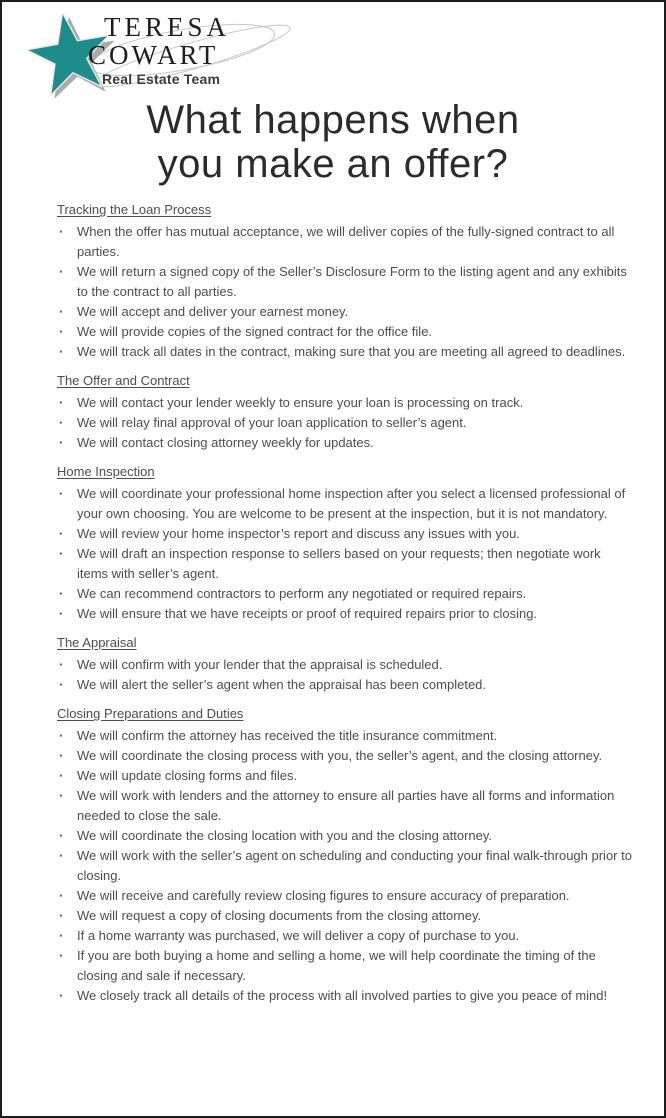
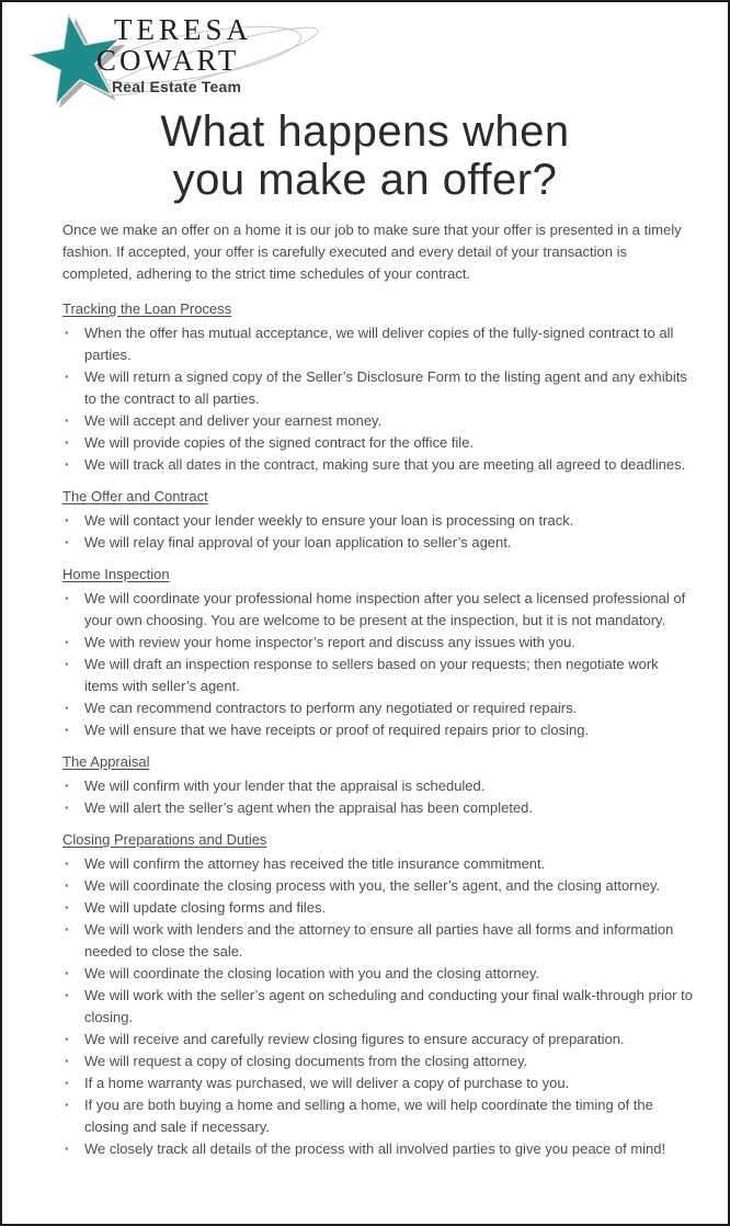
  TERESA
  COWART
  Real Estate Team
  What happens when
  you make an offer?
+ Once we make an offer on a home it is our job to make sure that your offer is presented in a timely fashion. If accepted, your offer is carefully executed and every detail of your transaction is completed, adhering to the strict time schedules of your contract.
  Tracking the Loan Process
  When the offer has mutual acceptance, we will deliver copies of the fully-signed contract to all parties.
  We will return a signed copy of the Seller’s Disclosure Form to the listing agent and any exhibits to the contract to all parties.
  We will accept and deliver your earnest money.
  We will provide copies of the signed contract for the office file.
  We will track all dates in the contract, making sure that you are meeting all agreed to deadlines.
  The Offer and Contract
  We will contact your lender weekly to ensure your loan is processing on track.
  We will relay final approval of your loan application to seller’s agent.
- We will contact closing attorney weekly for updates.
  Home Inspection
  We will coordinate your professional home inspection after you select a licensed professional of your own choosing. You are welcome to be present at the inspection, but it is not mandatory.
- We will review your home inspector’s report and discuss any issues with you.
+ We with review your home inspector’s report and discuss any issues with you.
  We will draft an inspection response to sellers based on your requests; then negotiate work items with seller’s agent.
  We can recommend contractors to perform any negotiated or required repairs.
  We will ensure that we have receipts or proof of required repairs prior to closing.
  The Appraisal
  We will confirm with your lender that the appraisal is scheduled.
  We will alert the seller’s agent when the appraisal has been completed.
  Closing Preparations and Duties
  We will confirm the attorney has received the title insurance commitment.
  We will coordinate the closing process with you, the seller’s agent, and the closing attorney.
  We will update closing forms and files.
  We will work with lenders and the attorney to ensure all parties have all forms and information needed to close the sale.
  We will coordinate the closing location with you and the closing attorney.
  We will work with the seller’s agent on scheduling and conducting your final walk-through prior to closing.
  We will receive and carefully review closing figures to ensure accuracy of preparation.
  We will request a copy of closing documents from the closing attorney.
  If a home warranty was purchased, we will deliver a copy of purchase to you.
  If you are both buying a home and selling a home, we will help coordinate the timing of the closing and sale if necessary.
  We closely track all details of the process with all involved parties to give you peace of mind!
